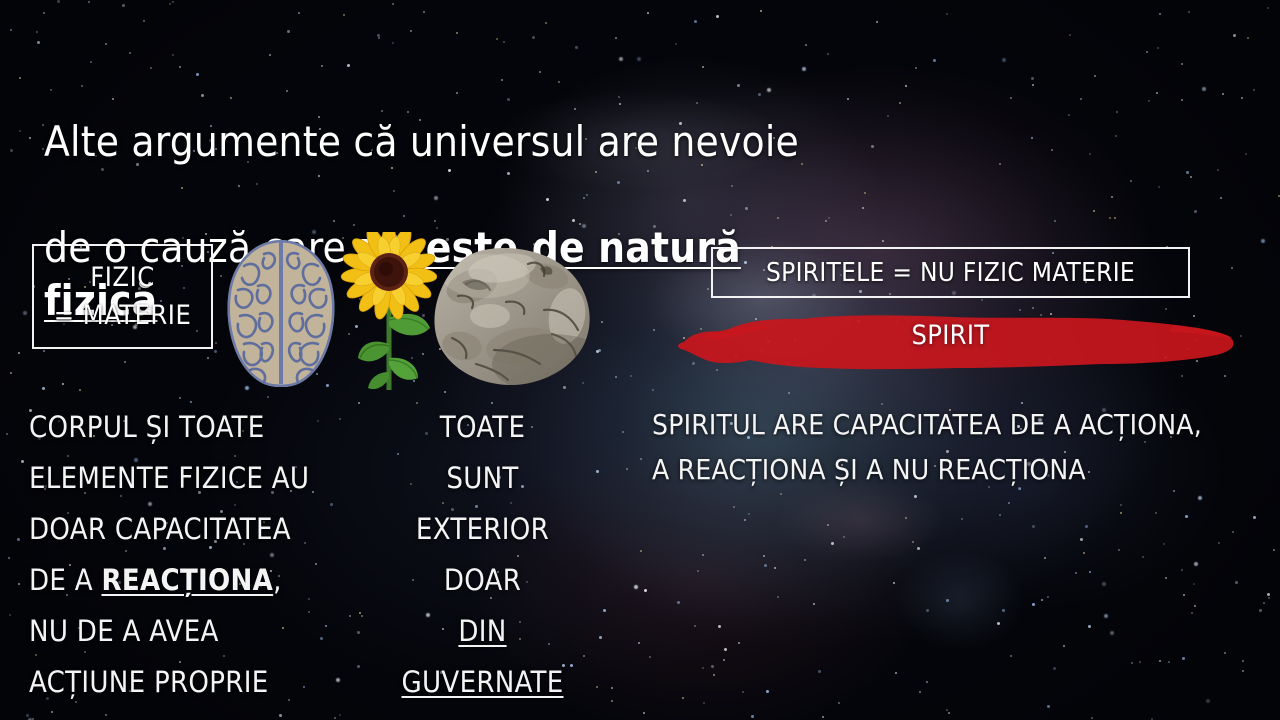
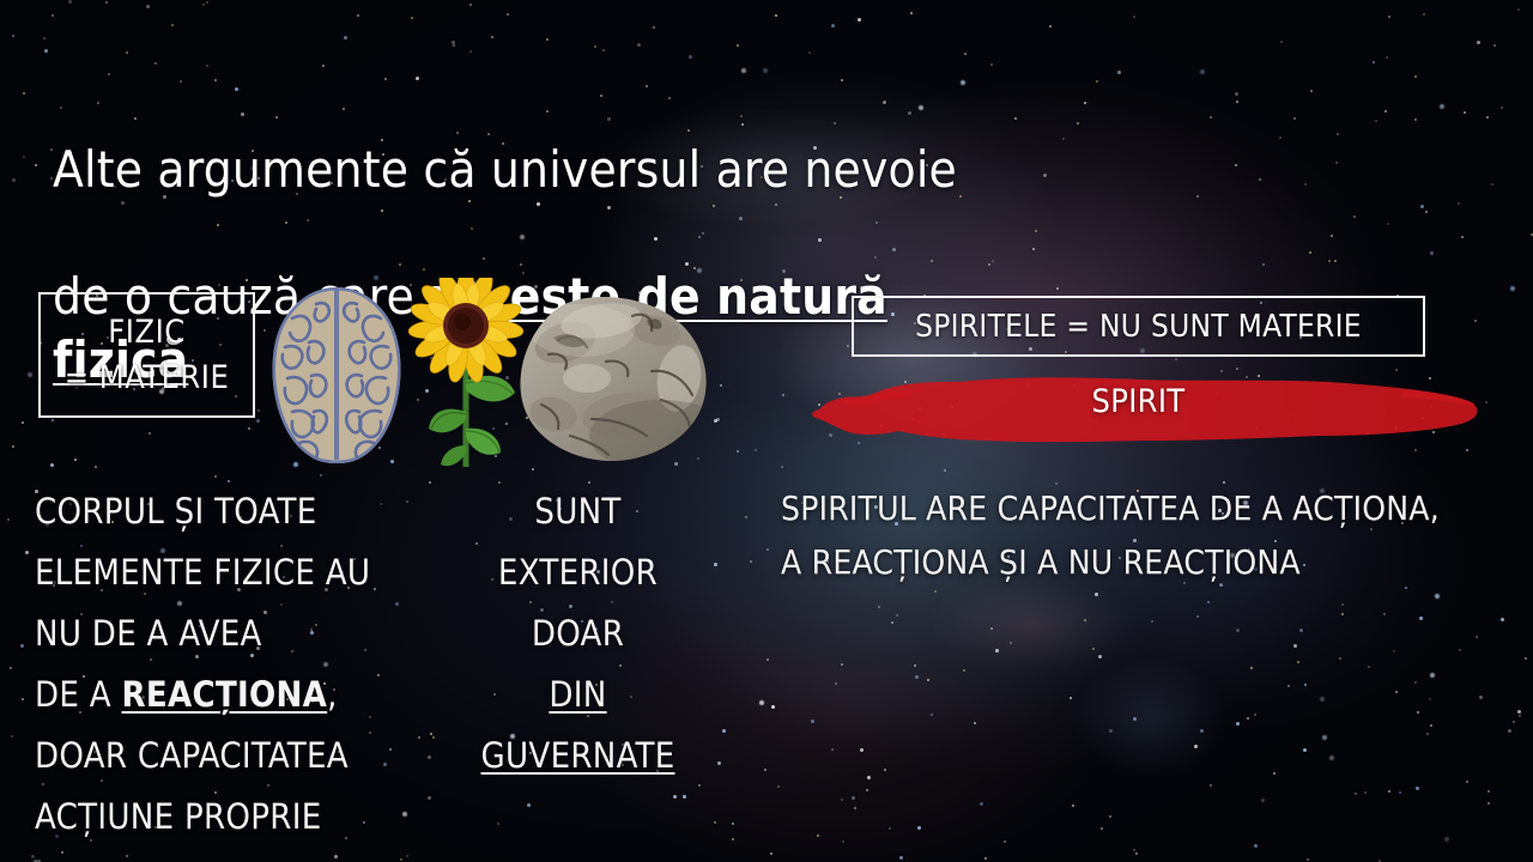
  Alte argumente că universul are nevoie
  de o cauzăre este de natură fizică
  FIZIC
  = MATERIE
- SPIRITELE = NU FIZIC MATERIE
+ SPIRITELE = NU SUNT MATERIE
  SPIRIT
  CORPUL ȘI TOATE
  ELEMENTE FIZICE AU
- DOAR CAPACITATEA
+ NU DE A AVEA
  DE A REACȚIONA,
- NU DE A AVEA
+ DOAR CAPACITATEA
  ACȚIUNE PROPRIE
- TOATE
  SUNT
  EXTERIOR
  DOAR
  DIN
  GUVERNATE
  SPIRITUL ARE CAPACITATEA DE A ACȚIONA,
  A REACȚIONA ȘI A NU REACȚIONA
